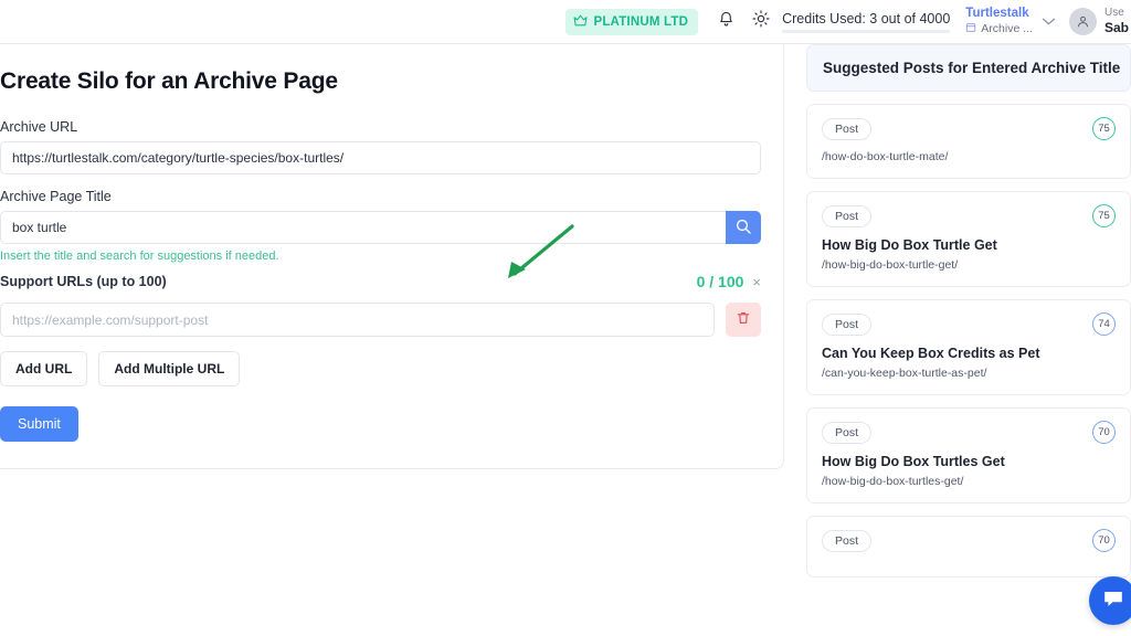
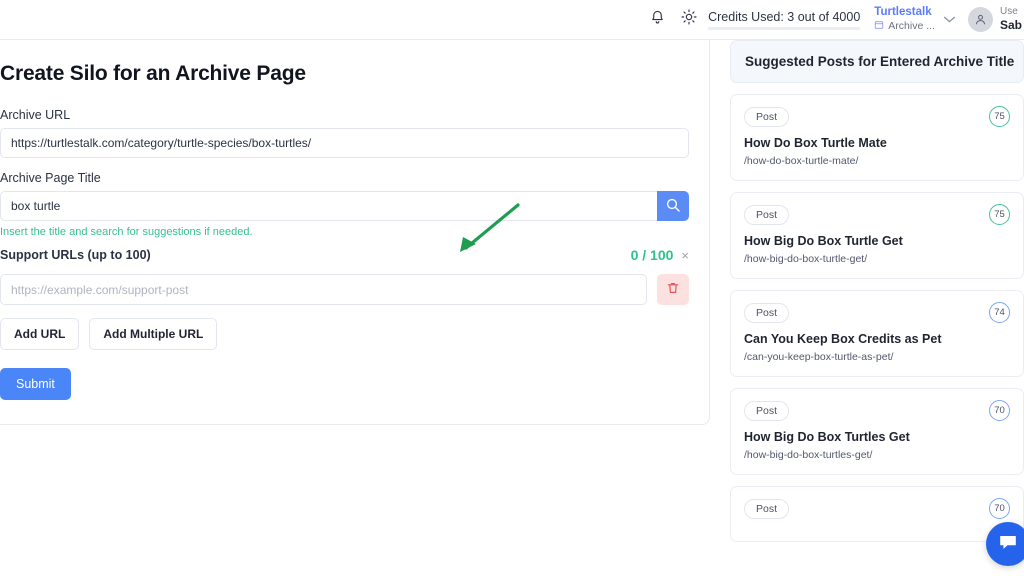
- PLATINUM LTD
  Credits Used: 3 out of 4000
  Turtlestalk
  Archive ...
  Use
  Sab
  Create Silo for an Archive Page
  Archive URL
  https://turtlestalk.com/category/turtle-species/box-turtles/
  Archive Page Title
  box turtle
  Insert the title and search for suggestions if needed.
  Support URLs (up to 100)
  0 / 100
  ×
  https://example.com/support-post
  Add URL
  Add Multiple URL
  Submit
  Suggested Posts for Entered Archive Title
  Post
  75
+ How Do Box Turtle Mate
  /how-do-box-turtle-mate/
  Post
  75
  How Big Do Box Turtle Get
  /how-big-do-box-turtle-get/
  Post
  74
  Can You Keep Box Credits as Pet
  /can-you-keep-box-turtle-as-pet/
  Post
  70
  How Big Do Box Turtles Get
  /how-big-do-box-turtles-get/
  Post
  70
